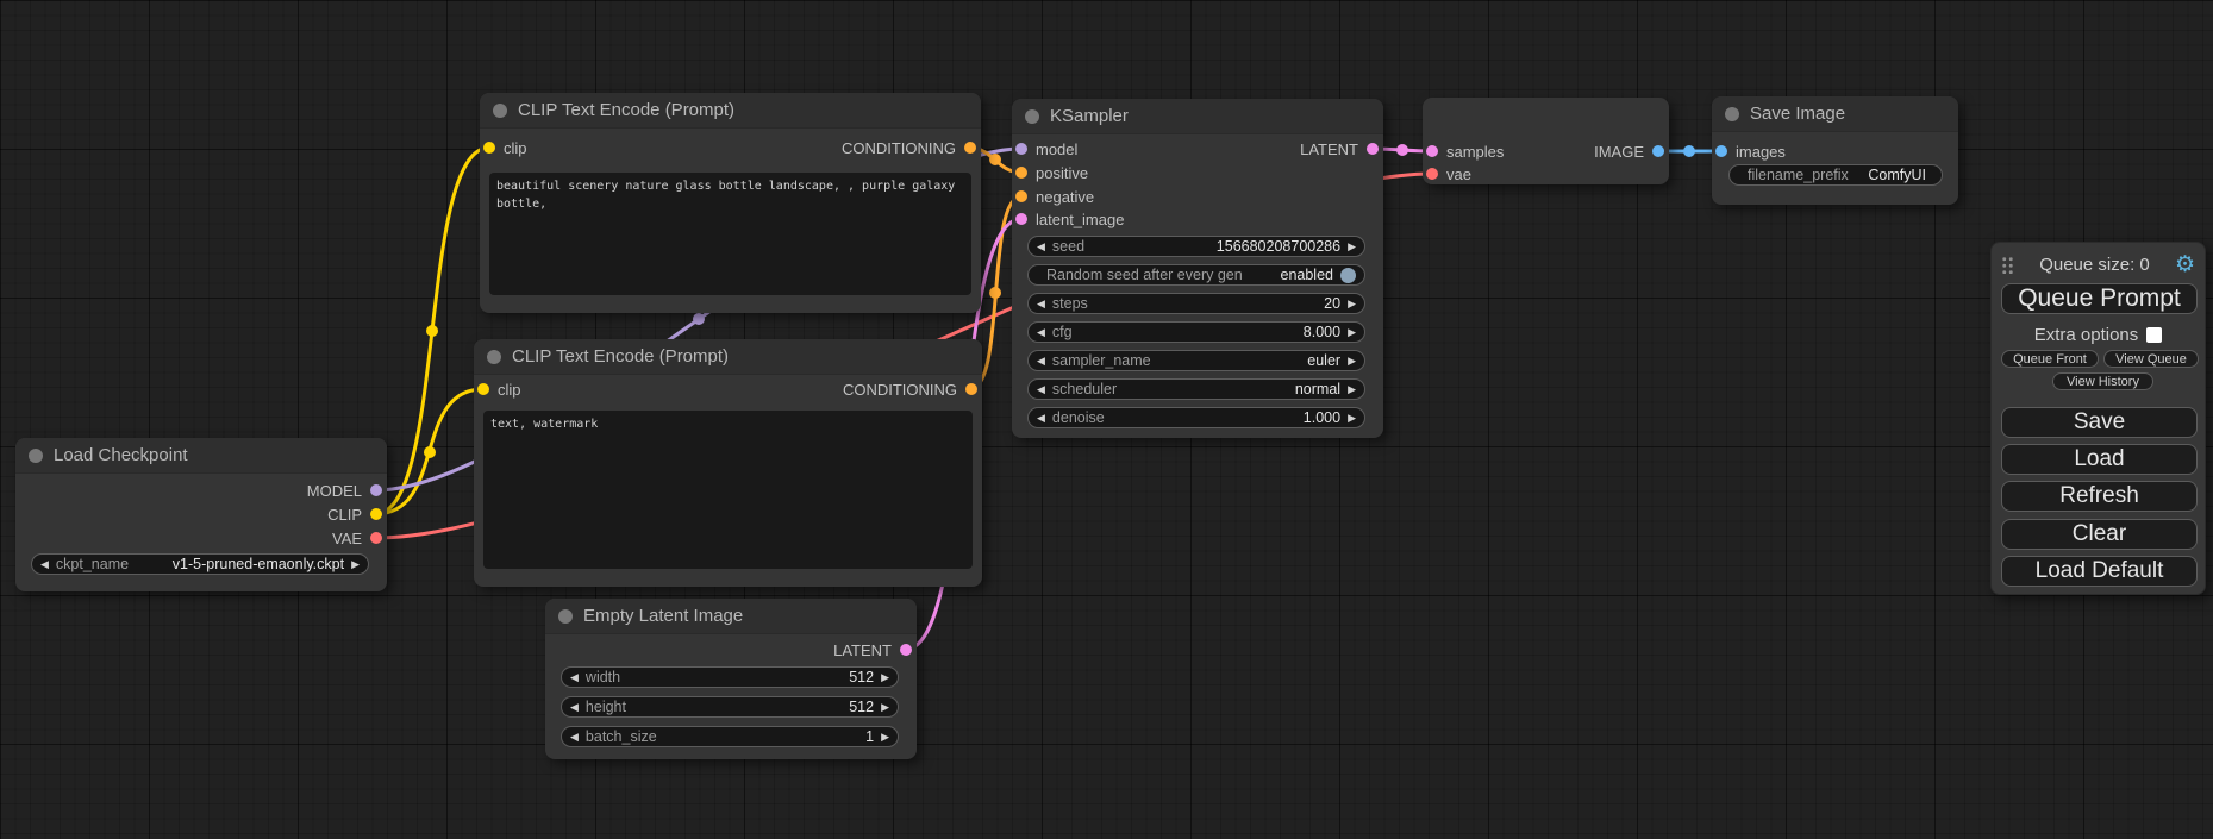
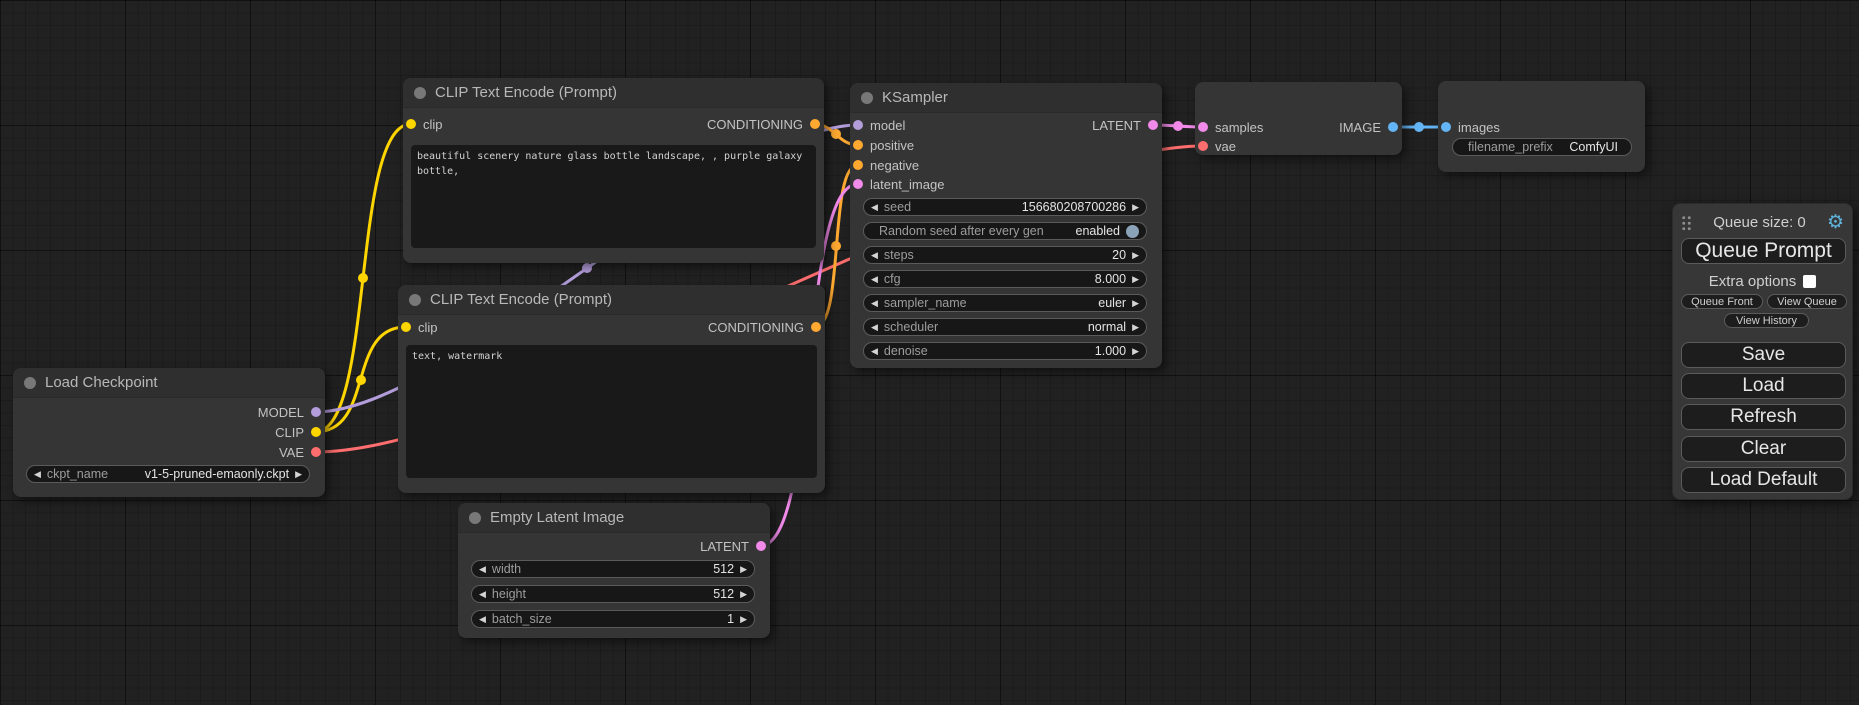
  CLIP Text Encode (Prompt)
  clip
  CONDITIONING
  beautiful scenery nature glass bottle landscape, , purple galaxy bottle,
  CLIP Text Encode (Prompt)
  clip
  CONDITIONING
  text, watermark
  Load Checkpoint
  MODEL
  CLIP
  VAE
  ckpt_name
  v1-5-pruned-emaonly.ckpt
  KSampler
  model
  positive
  negative
  latent_image
  LATENT
  seed
  156680208700286
  Random seed after every gen
  enabled
  steps
  20
  cfg
  8.000
  sampler_name
  euler
  scheduler
  normal
  denoise
  1.000
  samples
  vae
  IMAGE
- Save Image
  images
  filename_prefix
  ComfyUI
  Empty Latent Image
  LATENT
  width
  512
  height
  512
  batch_size
  1
  Queue size: 0
  ⚙
  Queue Prompt
  Extra options
  Queue Front
  View Queue
  View History
  Save
  Load
  Refresh
  Clear
  Load Default
